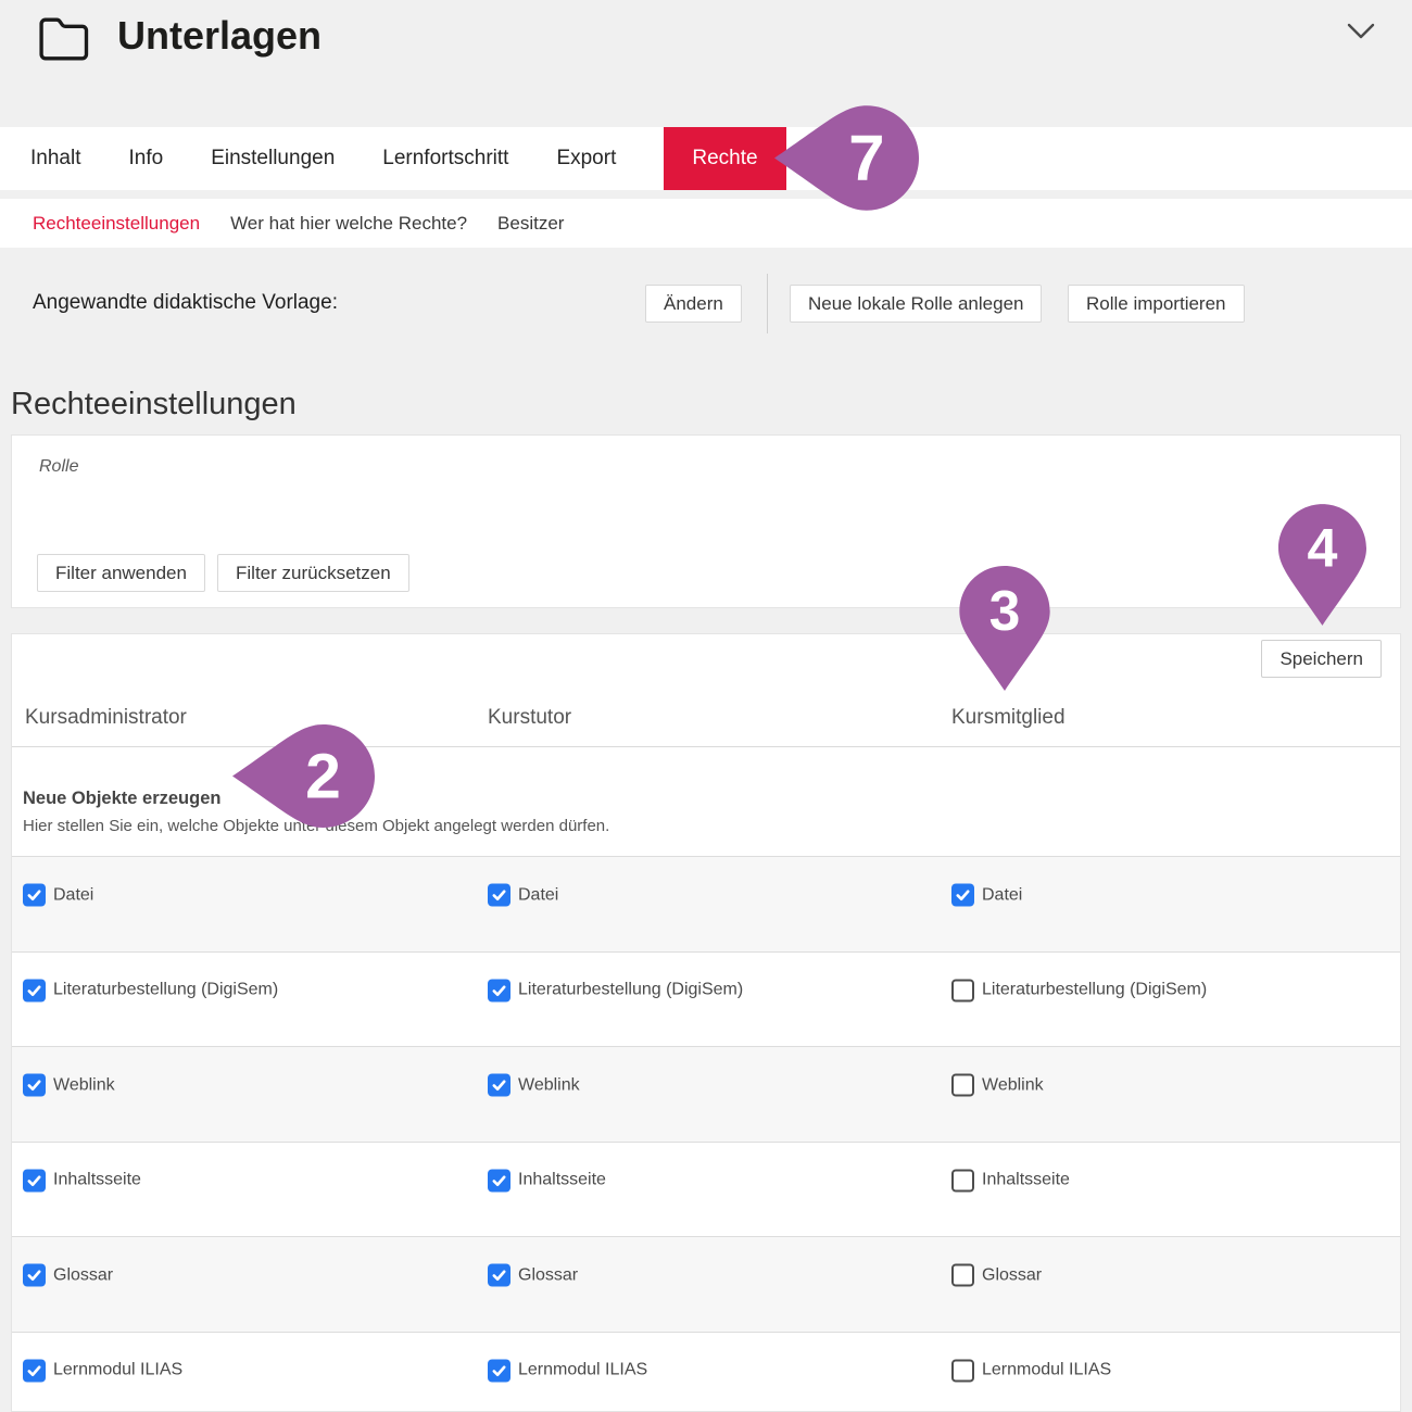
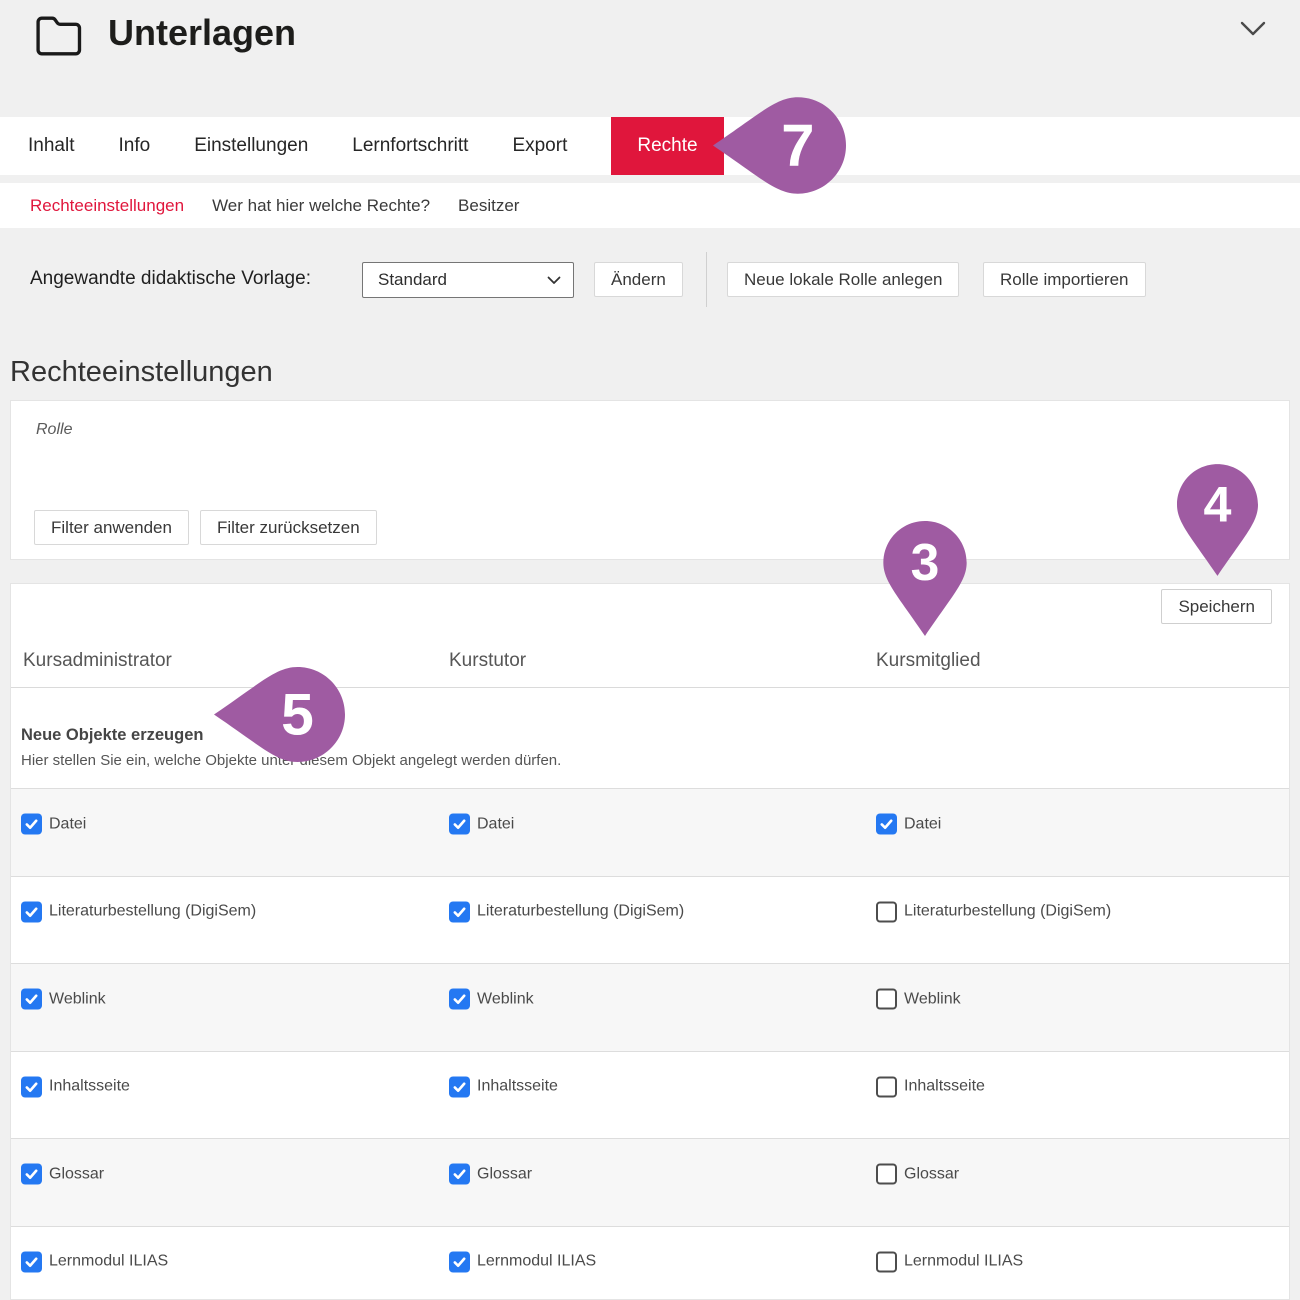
  Unterlagen
  Inhalt
  Info
  Einstellungen
  Lernfortschritt
  Export
  Rechte
  Rechteeinstellungen
  Wer hat hier welche Rechte?
  Besitzer
  Angewandte didaktische Vorlage:
+ Standard
  Ändern
  Neue lokale Rolle anlegen
  Rolle importieren
  Rechteeinstellungen
  Rolle
  Filter anwenden
  Filter zurücksetzen
  Speichern
  Kursadministrator
  Kurstutor
  Kursmitglied
  Neue Objekte erzeugen
  Hier stellen Sie ein, welche Objekte unteiesem Objekt angelegt werden dürfen.
  Datei
  Datei
  Datei
  Literaturbestellung (DigiSem)
  Literaturbestellung (DigiSem)
  Literaturbestellung (DigiSem)
  Weblink
  Weblink
  Weblink
  Inhaltsseite
  Inhaltsseite
  Inhaltsseite
  Glossar
  Glossar
  Glossar
  Lernmodul ILIAS
  Lernmodul ILIAS
  Lernmodul ILIAS
  7
- 2
+ 5
  3
  4
